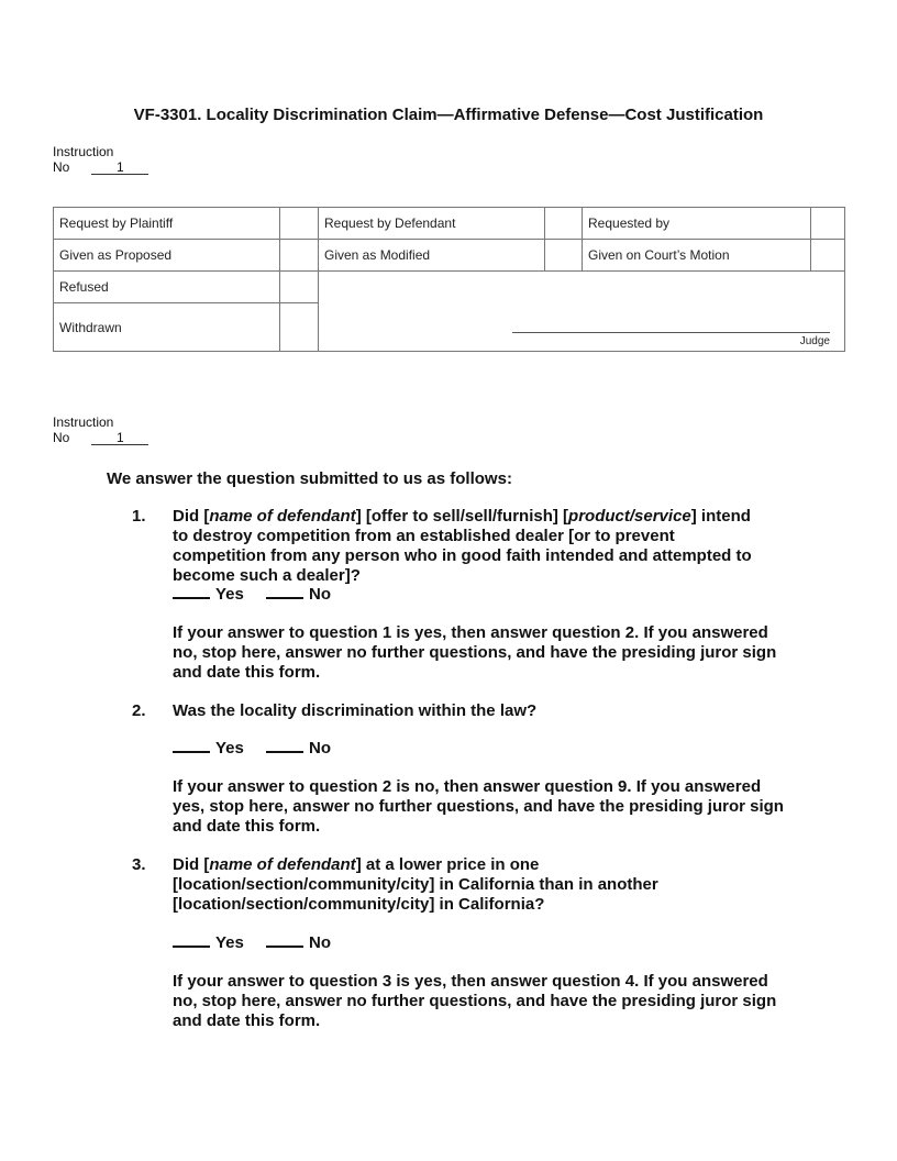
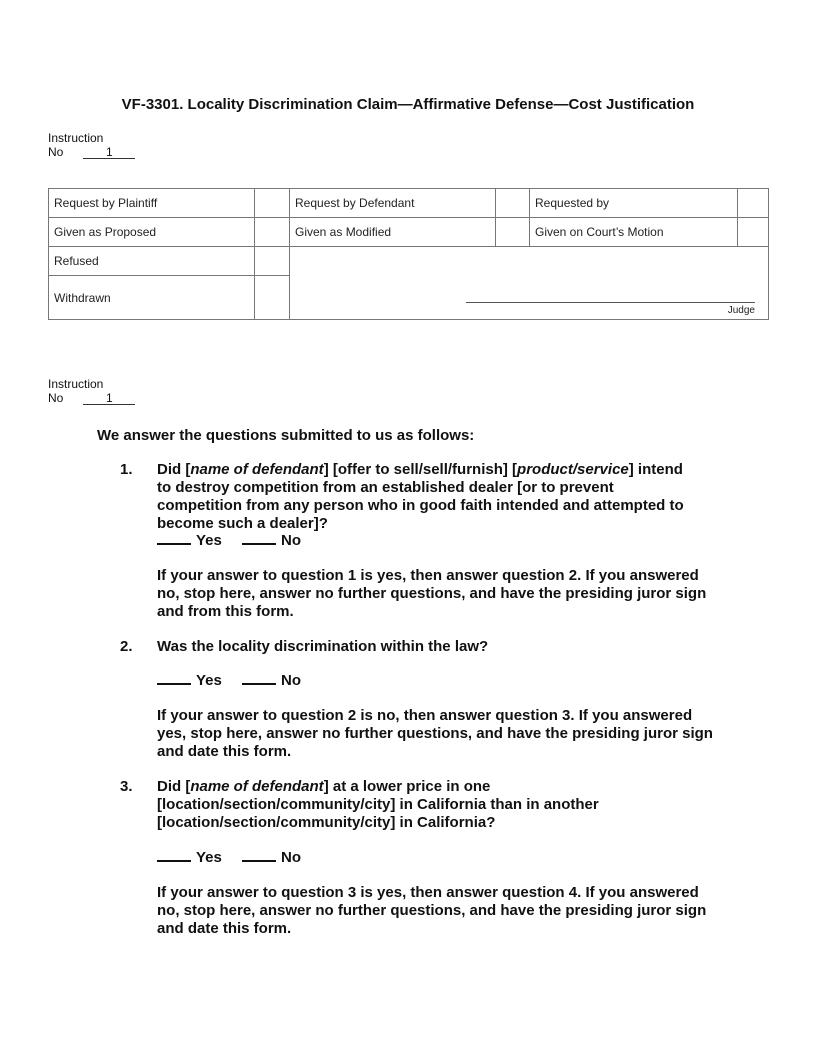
  VF-3301. Locality Discrimination Claim—Affirmative Defense—Cost Justification
  Instruction
  No 1
  Request by Plaintiff		Request by Defendant		Requested by
  Given as Proposed		Given as Modified		Given on Court’s Motion
  Refused		Judge
  Withdrawn
  Instruction
  No 1
- We answer the question submitted to us as follows:
+ We answer the questions submitted to us as follows:
  1.
  Did [name of defendant] [offer to sell/sell/furnish] [product/service] intend to destroy competition from an established dealer [or to prevent competition from any person who in good faith intended and attempted to become such a dealer]?
  Yes No
- If your answer to question 1 is yes, then answer question 2. If you answered no, stop here, answer no further questions, and have the presiding juror sign and date this form.
+ If your answer to question 1 is yes, then answer question 2. If you answered no, stop here, answer no further questions, and have the presiding juror sign and from this form.
  2.
  Was the locality discrimination within the law?
  Yes No
- If your answer to question 2 is no, then answer question 9. If you answered yes, stop here, answer no further questions, and have the presiding juror sign and date this form.
+ If your answer to question 2 is no, then answer question 3. If you answered yes, stop here, answer no further questions, and have the presiding juror sign and date this form.
  3.
  Did [name of defendant] at a lower price in one [location/section/community/city] in California than in another [location/section/community/city] in California?
  Yes No
  If your answer to question 3 is yes, then answer question 4. If you answered no, stop here, answer no further questions, and have the presiding juror sign and date this form.
